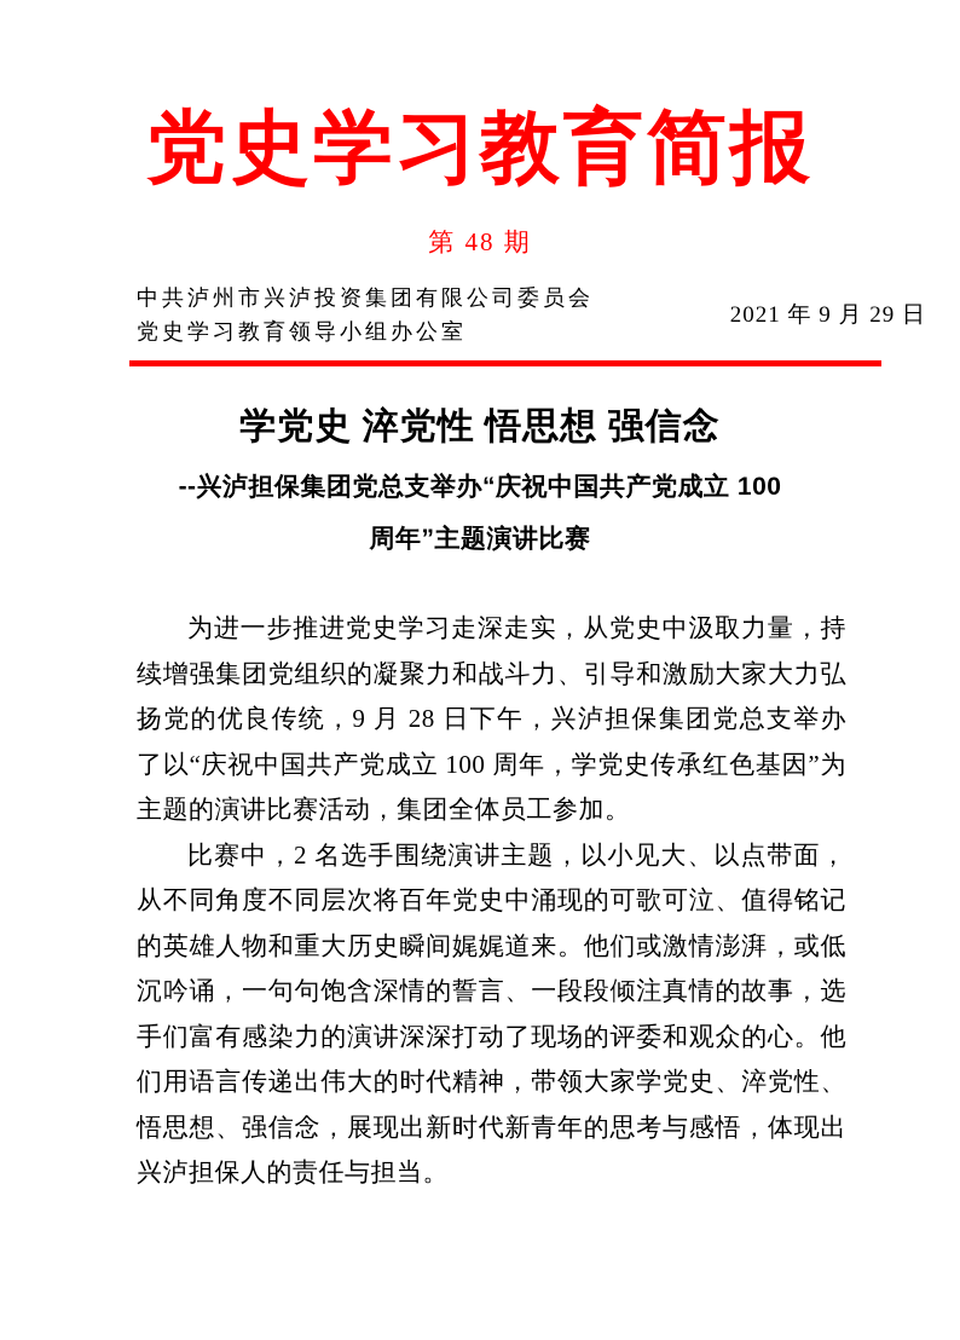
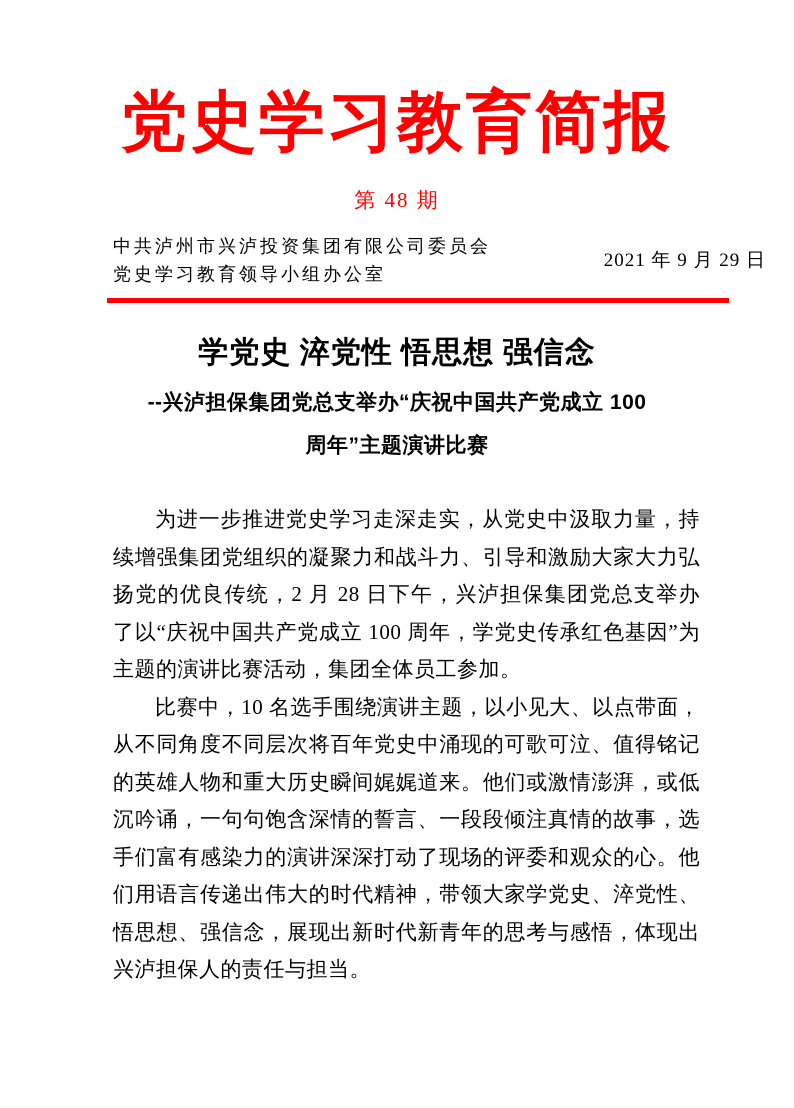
  党史学习教育简报
  第 48 期
  中共泸州市兴泸投资集团有限公司委员会
  党史学习教育领导小组办公室
  2021 年 9 月 29 日
  学党史 淬党性 悟思想 强信念
  --兴泸担保集团党总支举办“庆祝中国共产党成立 100
  周年”主题演讲比赛
- 为进一步推进党史学习走深走实，从党史中汲取力量，持续增强集团党组织的凝聚力和战斗力、引导和激励大家大力弘扬党的优良传统，9 月 28 日下午，兴泸担保集团党总支举办了以“庆祝中国共产党成立 100 周年，学党史传承红色基因”为主题的演讲比赛活动，集团全体员工参加。
+ 为进一步推进党史学习走深走实，从党史中汲取力量，持续增强集团党组织的凝聚力和战斗力、引导和激励大家大力弘扬党的优良传统，2 月 28 日下午，兴泸担保集团党总支举办了以“庆祝中国共产党成立 100 周年，学党史传承红色基因”为主题的演讲比赛活动，集团全体员工参加。
- 比赛中，2 名选手围绕演讲主题，以小见大、以点带面，从不同角度不同层次将百年党史中涌现的可歌可泣、值得铭记的英雄人物和重大历史瞬间娓娓道来。他们或激情澎湃，或低沉吟诵，一句句饱含深情的誓言、一段段倾注真情的故事，选手们富有感染力的演讲深深打动了现场的评委和观众的心。他们用语言传递出伟大的时代精神，带领大家学党史、淬党性、悟思想、强信念，展现出新时代新青年的思考与感悟，体现出兴泸担保人的责任与担当。
+ 比赛中，10 名选手围绕演讲主题，以小见大、以点带面，从不同角度不同层次将百年党史中涌现的可歌可泣、值得铭记的英雄人物和重大历史瞬间娓娓道来。他们或激情澎湃，或低沉吟诵，一句句饱含深情的誓言、一段段倾注真情的故事，选手们富有感染力的演讲深深打动了现场的评委和观众的心。他们用语言传递出伟大的时代精神，带领大家学党史、淬党性、悟思想、强信念，展现出新时代新青年的思考与感悟，体现出兴泸担保人的责任与担当。
